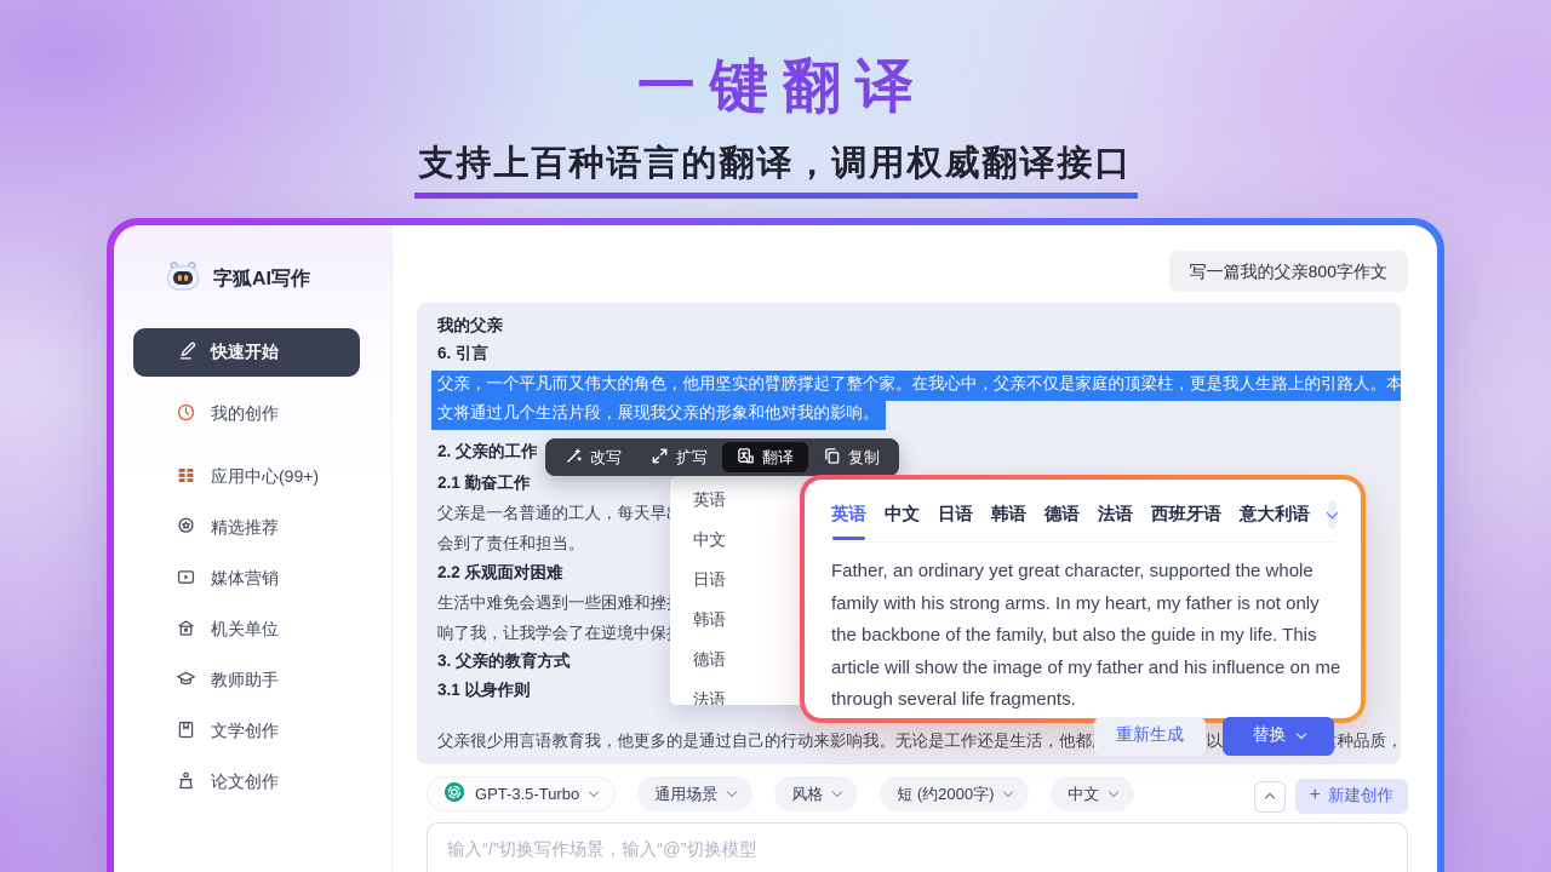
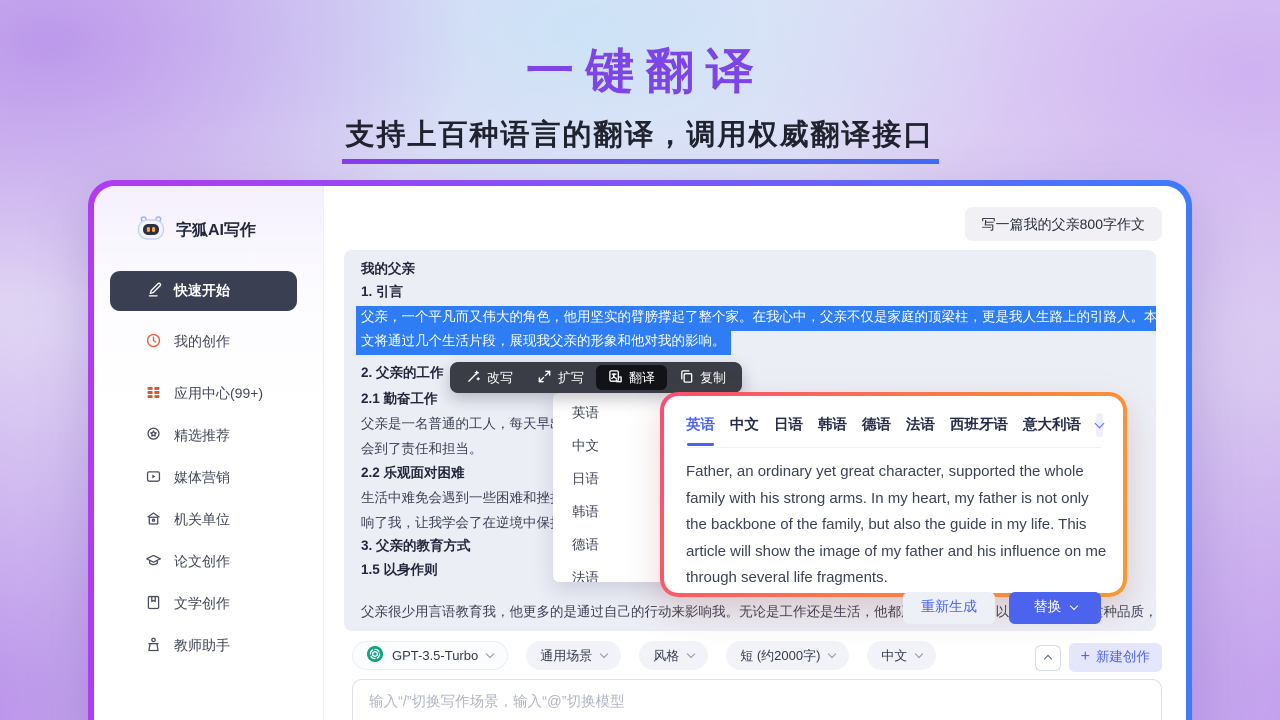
  一键翻译
  支持上百种语言的翻译，调用权威翻译接口
  字狐AI写作
  快速开始
  我的创作
  应用中心(99+)
  精选推荐
  媒体营销
  机关单位
- 教师助手
+ 论文创作
  文学创作
- 论文创作
+ 教师助手
  写一篇我的父亲800字作文
  我的父亲
- 6. 引言
+ 1. 引言
  父亲，一个平凡而又伟大的角色，他用坚实的臂膀撑起了整个家。在我心中，父亲不仅是家庭的顶梁柱，更是我人生路上的引路人。本
  文将通过几个生活片段，展现我父亲的形象和他对我的影响。
  2. 父亲的工作
  2.1 勤奋工作
  父亲是一名普通的工人，每天早
  会到了责任和担当。
  2.2 乐观面对困难
  生活中难免会遇到一些困难和挫
  响了我，让我学会了在逆境中保
  3. 父亲的教育方式
- 3.1 以身作则
+ 1.5 以身作则
  父亲很少用言语教育我，他更多的是通过自己的行动来影响我。无论是工作还是生活，他都以种品质，
  改写
  扩写
  翻译
  复制
  英语
  中文
  日语
  韩语
  德语
  法语
  英语
  中文
  日语
  韩语
  德语
  法语
  西班牙语
  意大利语
  Father, an ordinary yet great character, supported the whole family with his strong arms. In my heart, my father is not only the backbone of the family, but also the guide in my life. This article will show the image of my father and his influence on me through several life fragments.
  重新生成
  替换
  GPT-3.5-Turbo
  通用场景
  风格
  短 (约2000字)
  中文
  +
  新建创作
  输入“/”切换写作场景，输入“@”切换模型
